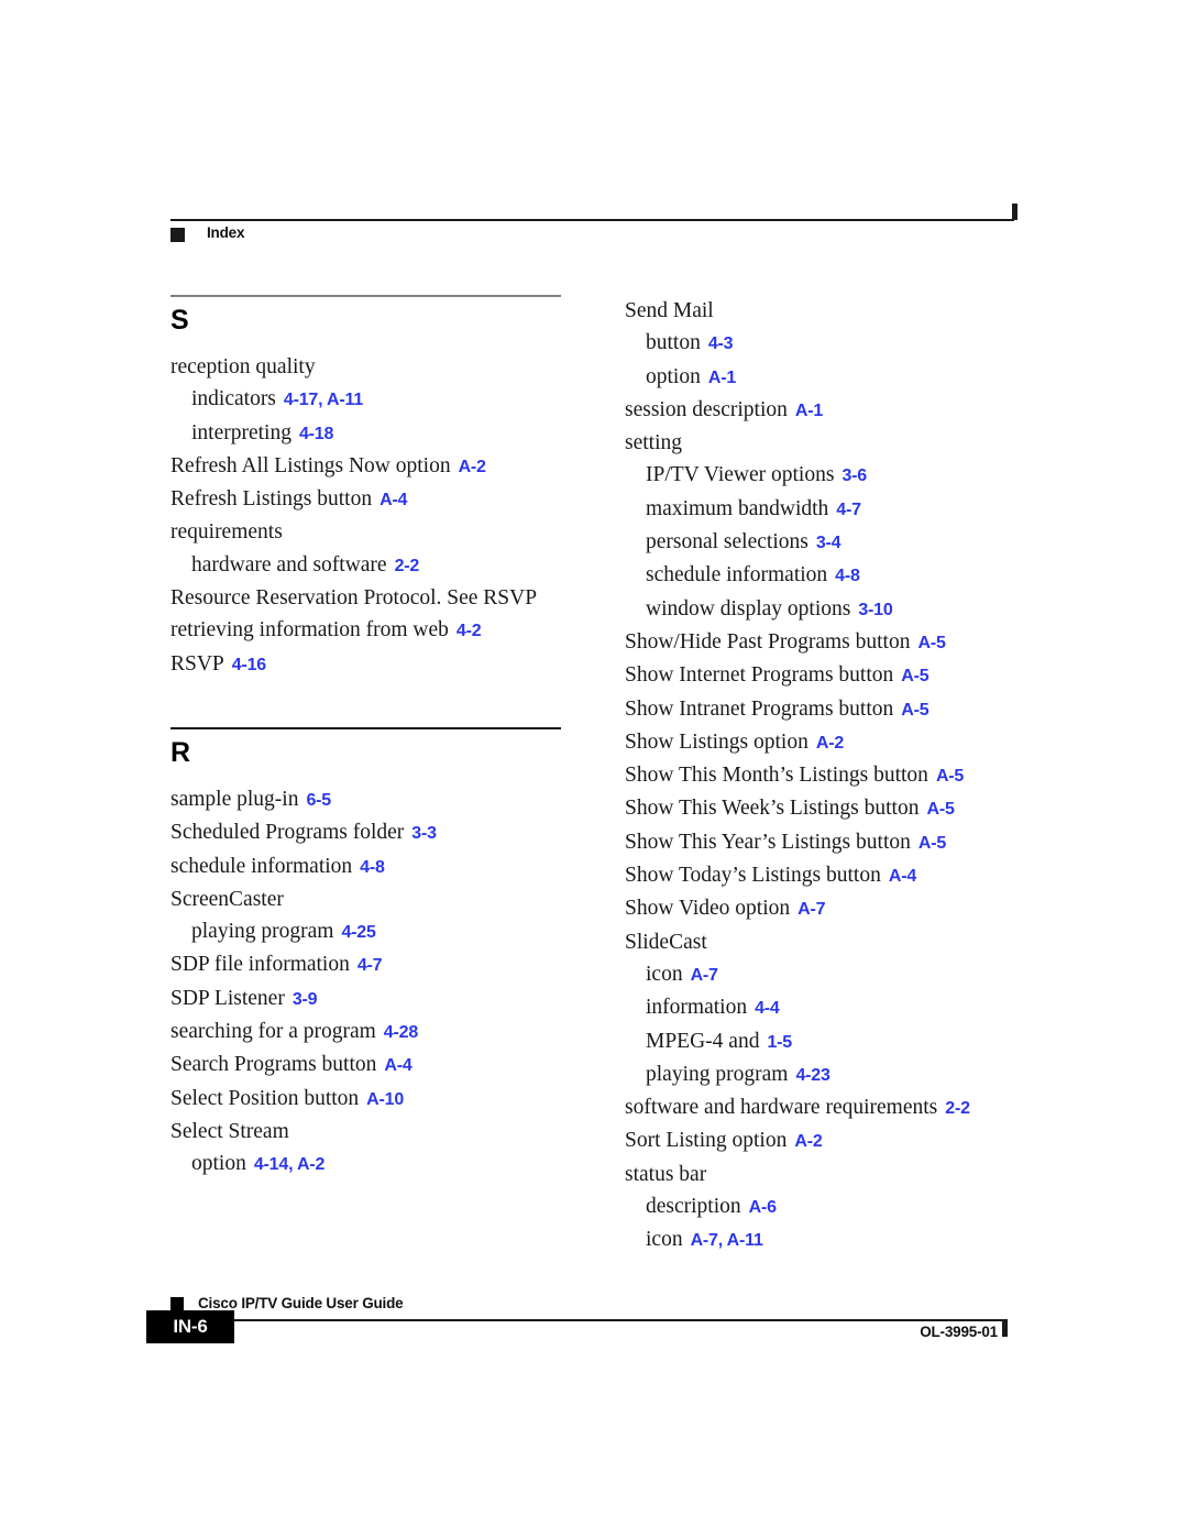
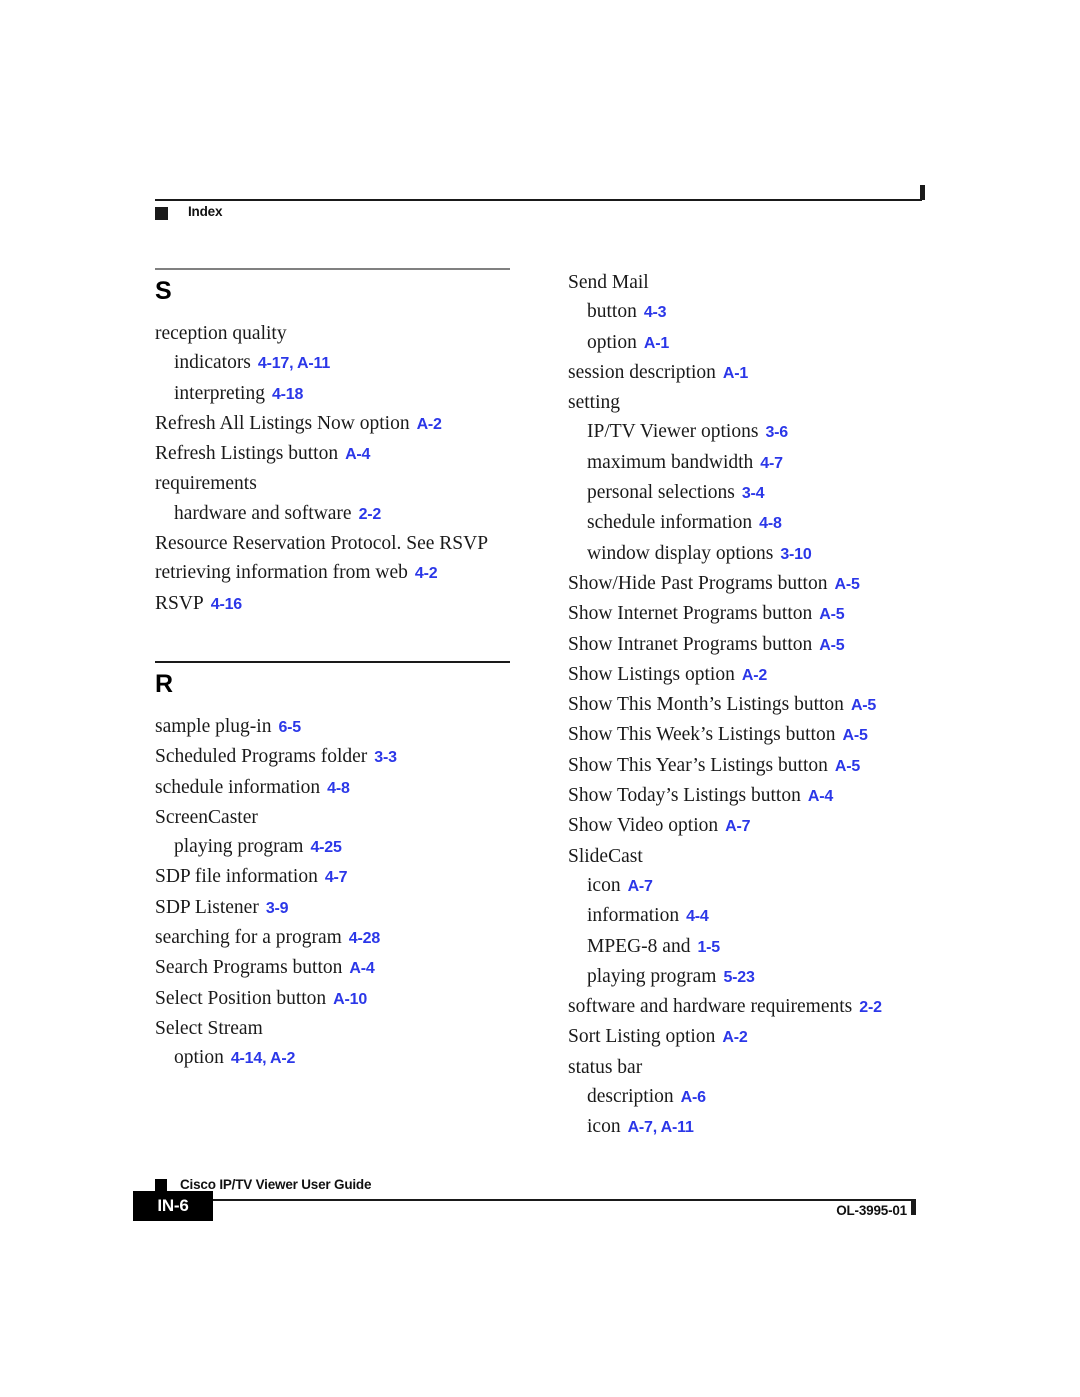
  Index
  S
  reception quality
  indicators 4-17, A-11
  interpreting 4-18
  Refresh All Listings Now option A-2
  Refresh Listings button A-4
  requirements
  hardware and software 2-2
  Resource Reservation Protocol. See RSVP
  retrieving information from web 4-2
  RSVP 4-16
  R
  sample plug-in 6-5
  Scheduled Programs folder 3-3
  schedule information 4-8
  ScreenCaster
  playing program 4-25
  SDP file information 4-7
  SDP Listener 3-9
  searching for a program 4-28
  Search Programs button A-4
  Select Position button A-10
  Select Stream
  option 4-14, A-2
  Send Mail
  button 4-3
  option A-1
  session description A-1
  setting
  IP/TV Viewer options 3-6
  maximum bandwidth 4-7
  personal selections 3-4
  schedule information 4-8
  window display options 3-10
  Show/Hide Past Programs button A-5
  Show Internet Programs button A-5
  Show Intranet Programs button A-5
  Show Listings option A-2
  Show This Month’s Listings button A-5
  Show This Week’s Listings button A-5
  Show This Year’s Listings button A-5
  Show Today’s Listings button A-4
  Show Video option A-7
  SlideCast
  icon A-7
  information 4-4
- MPEG-4 and 1-5
+ MPEG-8 and 1-5
- playing program 4-23
+ playing program 5-23
  software and hardware requirements 2-2
  Sort Listing option A-2
  status bar
  description A-6
  icon A-7, A-11
- Cisco IP/TV Guide User Guide
+ Cisco IP/TV Viewer User Guide
  IN-6
  OL-3995-01
